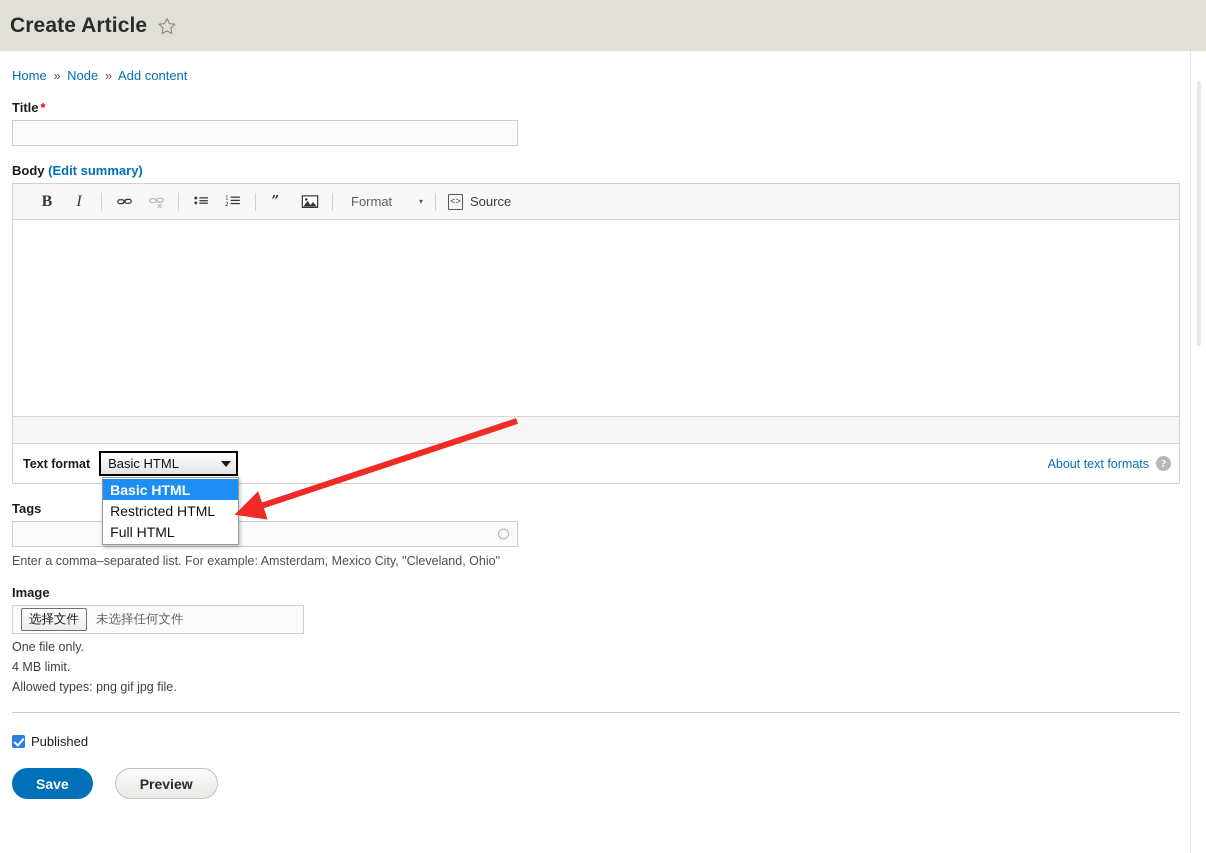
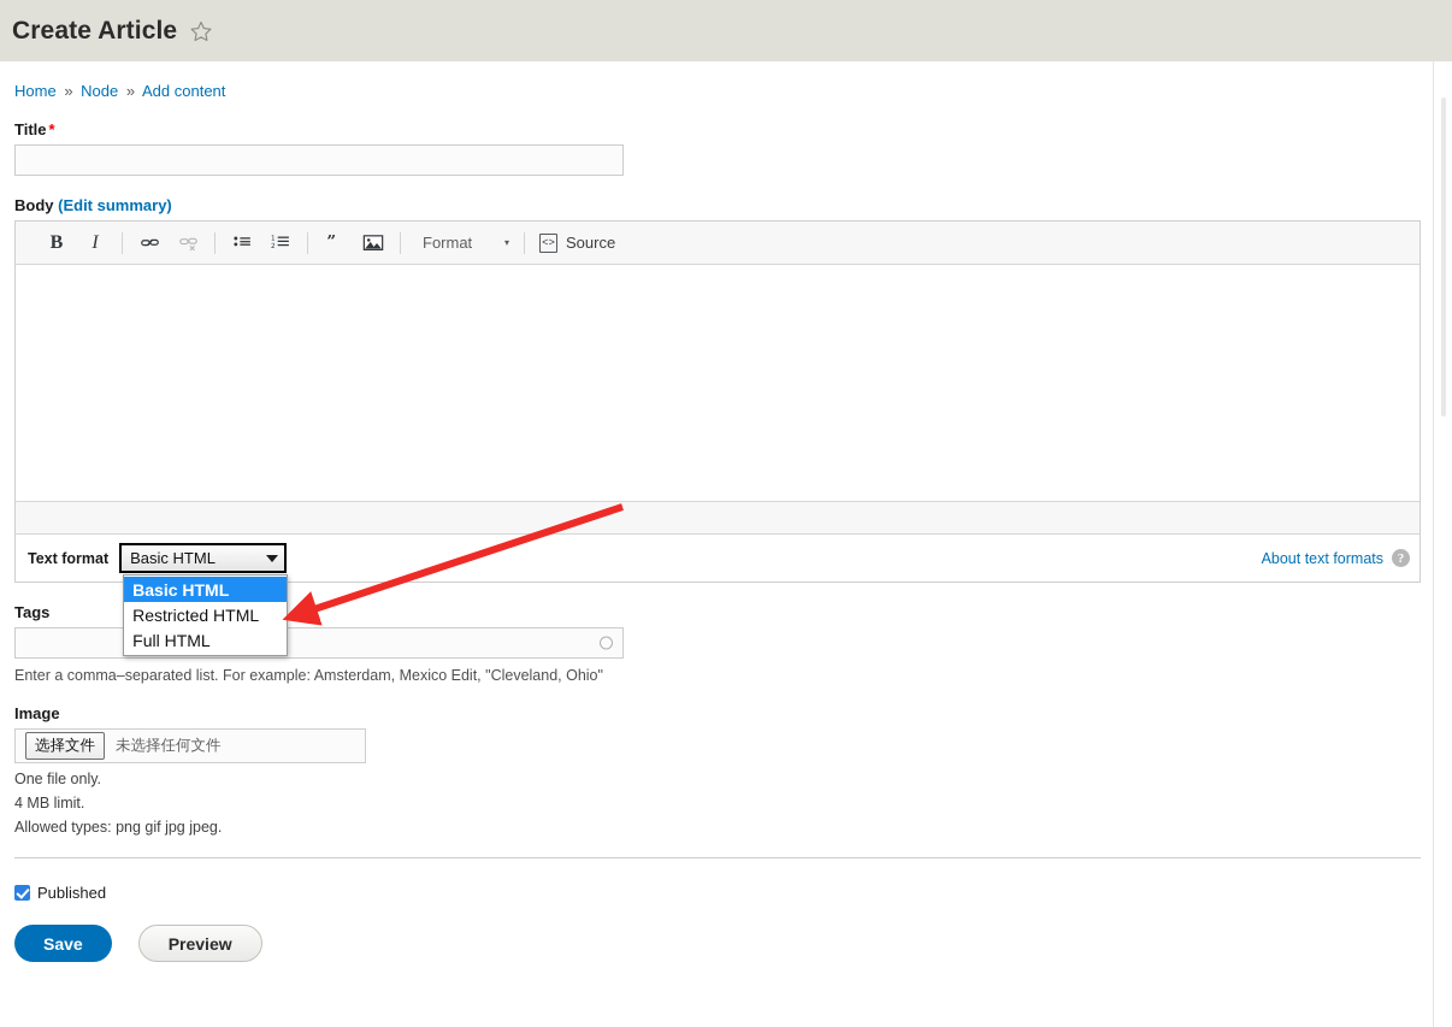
  Create Article
  Home » Node » Add content
  Title *
  Body (Edit summary)
  B
  I
  ”
  Format
  ▾
  <>
  Source
  Text format
  Basic HTML
  Basic HTML
  Restricted HTML
  Full HTML
  About text formats
  ?
  Tags
- Enter a comma–separated list. For example: Amsterdam, Mexico City, "Cleveland, Ohio"
+ Enter a comma–separated list. For example: Amsterdam, Mexico Edit, "Cleveland, Ohio"
  Image
  选择文件
  未选择任何文件
  One file only.
  4 MB limit.
- Allowed types: png gif jpg file.
+ Allowed types: png gif jpg jpeg.
  Published
  Save
  Preview
